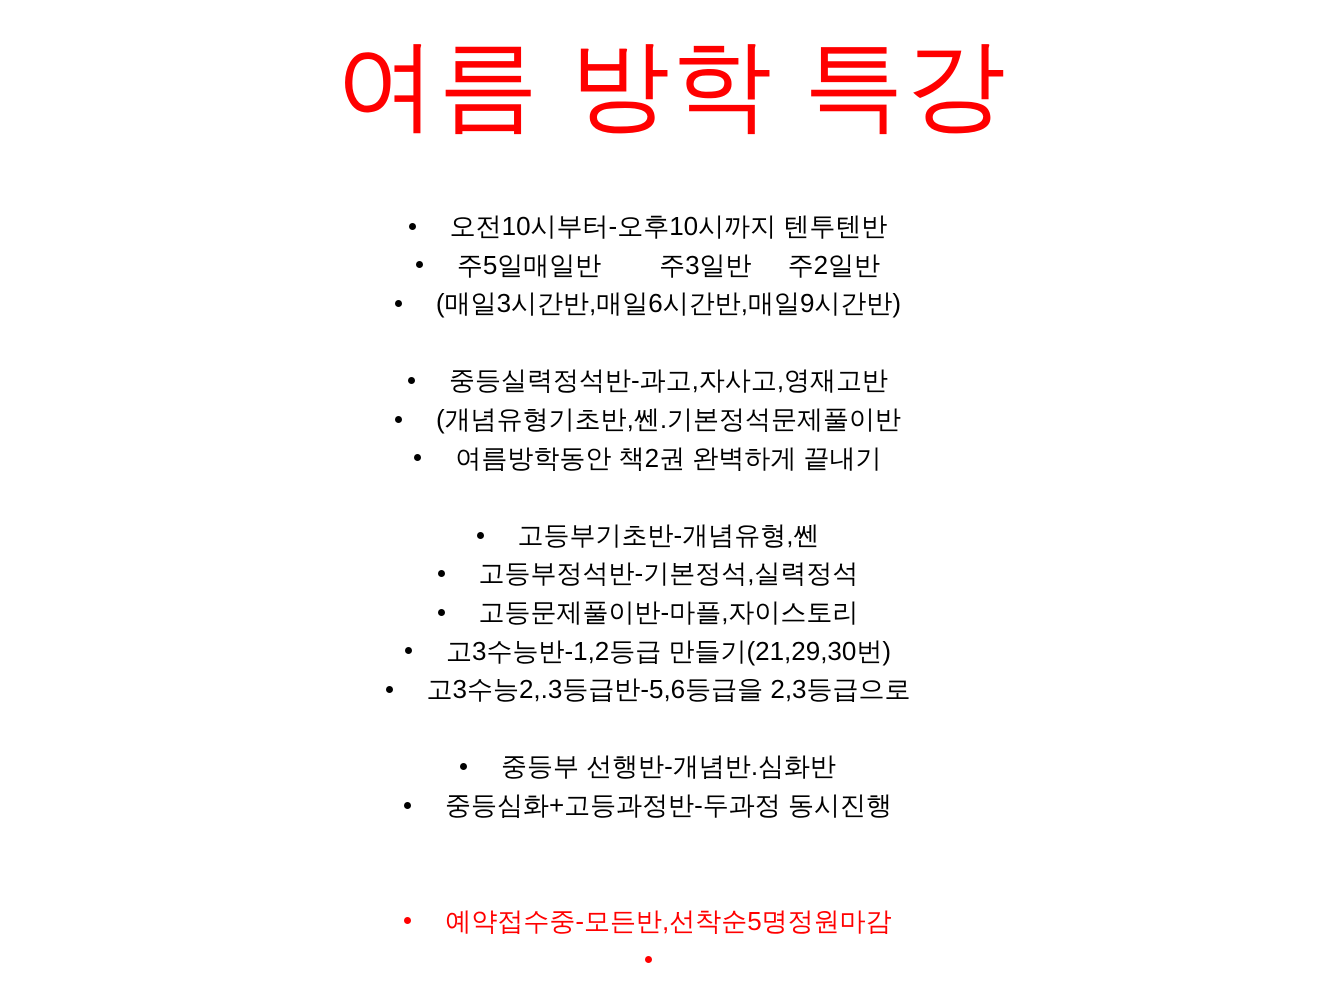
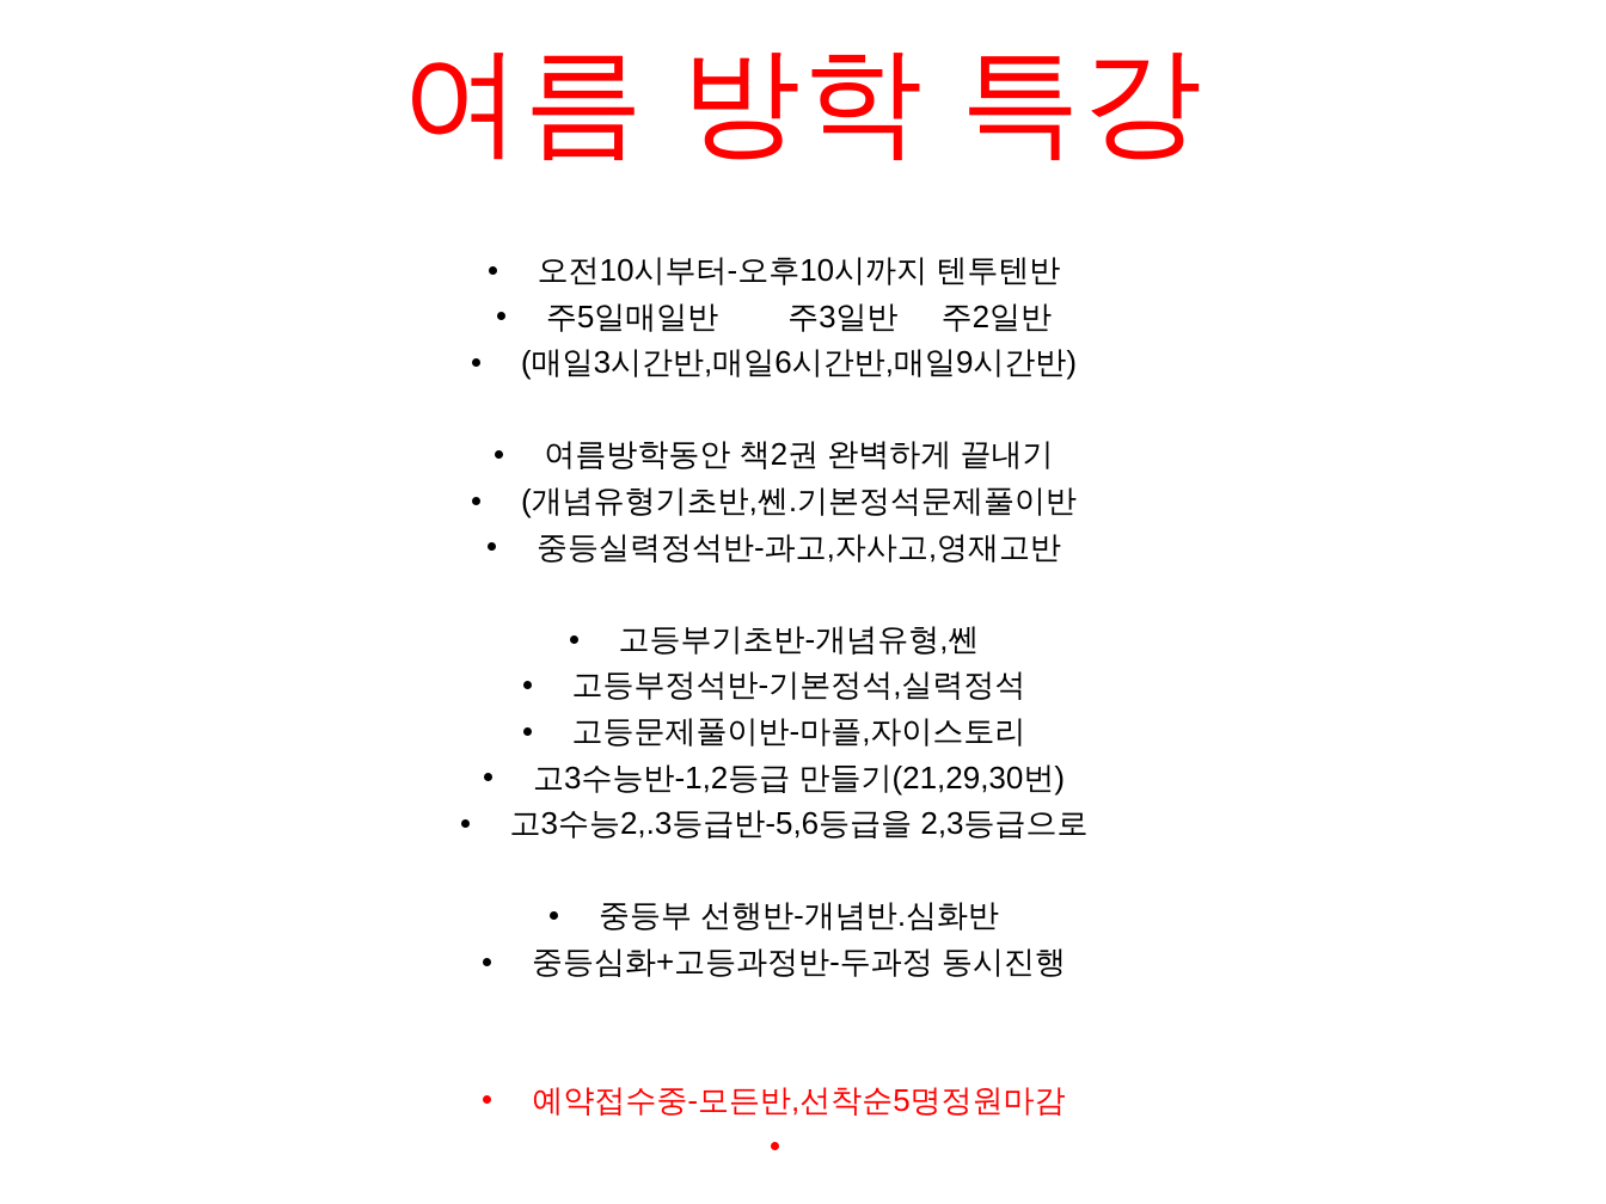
  여름 방학 특강
  오전10시부터-오후10시까지 텐투텐반
  주5일매일반 주3일반 주2일반
  (매일3시간반,매일6시간반,매일9시간반)
- 중등실력정석반-과고,자사고,영재고반
+ 여름방학동안 책2권 완벽하게 끝내기
  (개념유형기초반,쎈.기본정석문제풀이반
- 여름방학동안 책2권 완벽하게 끝내기
+ 중등실력정석반-과고,자사고,영재고반
  고등부기초반-개념유형,쎈
  고등부정석반-기본정석,실력정석
  고등문제풀이반-마플,자이스토리
  고3수능반-1,2등급 만들기(21,29,30번)
  고3수능2,.3등급반-5,6등급을 2,3등급으로
  중등부 선행반-개념반.심화반
  중등심화+고등과정반-두과정 동시진행
  예약접수중-모든반,선착순5명정원마감
